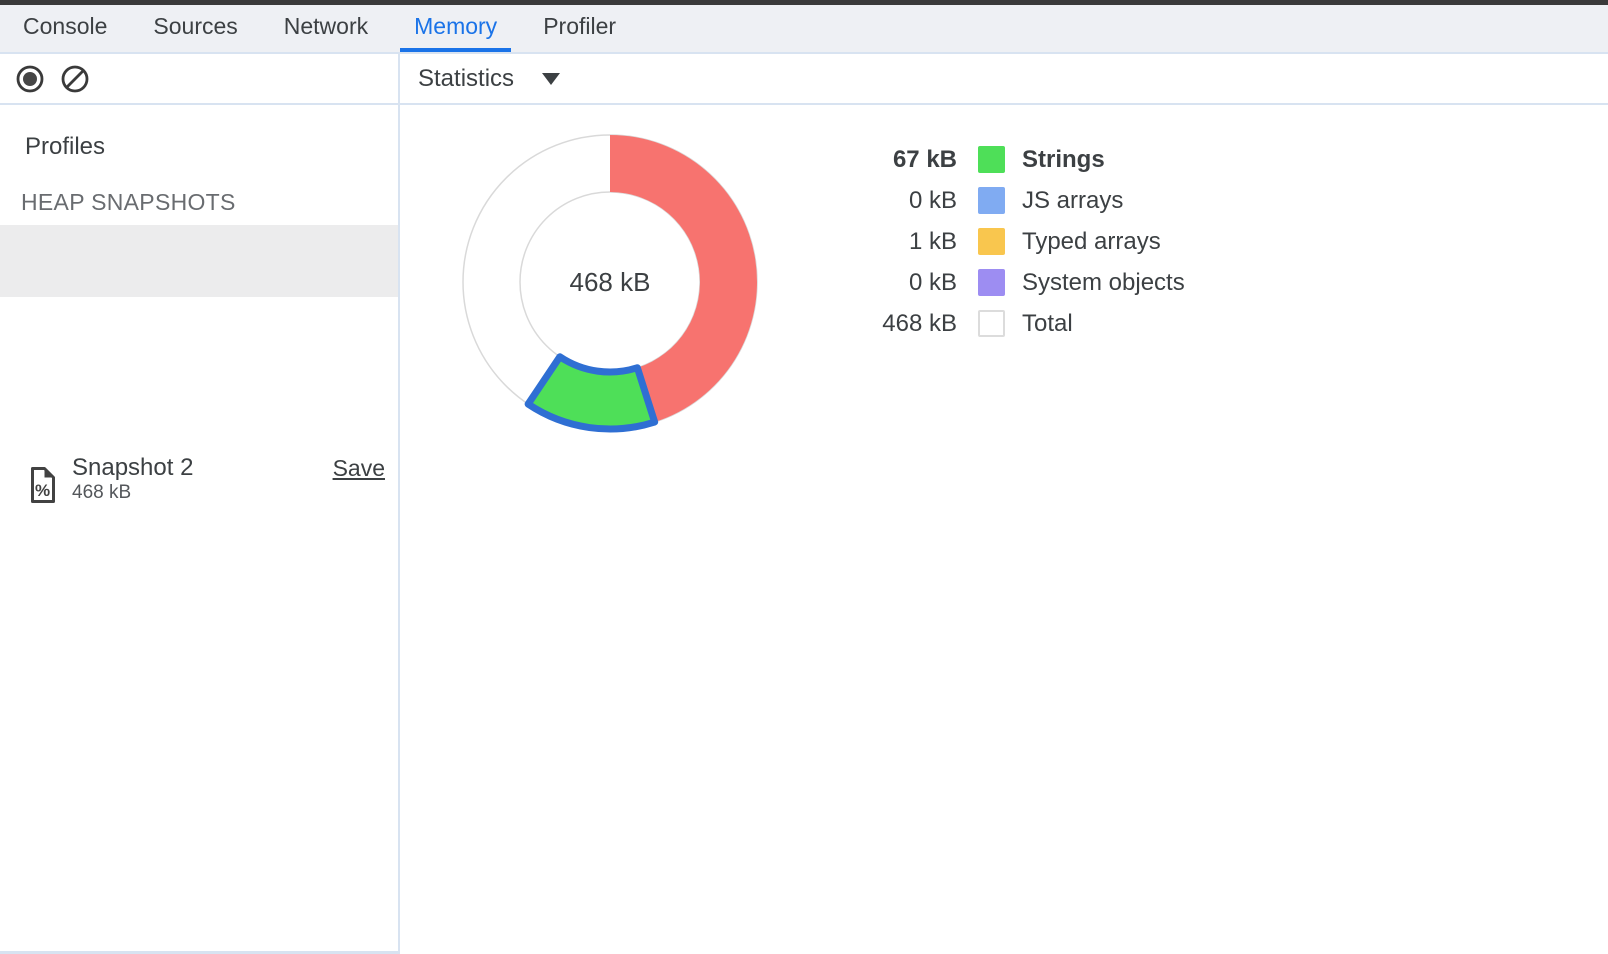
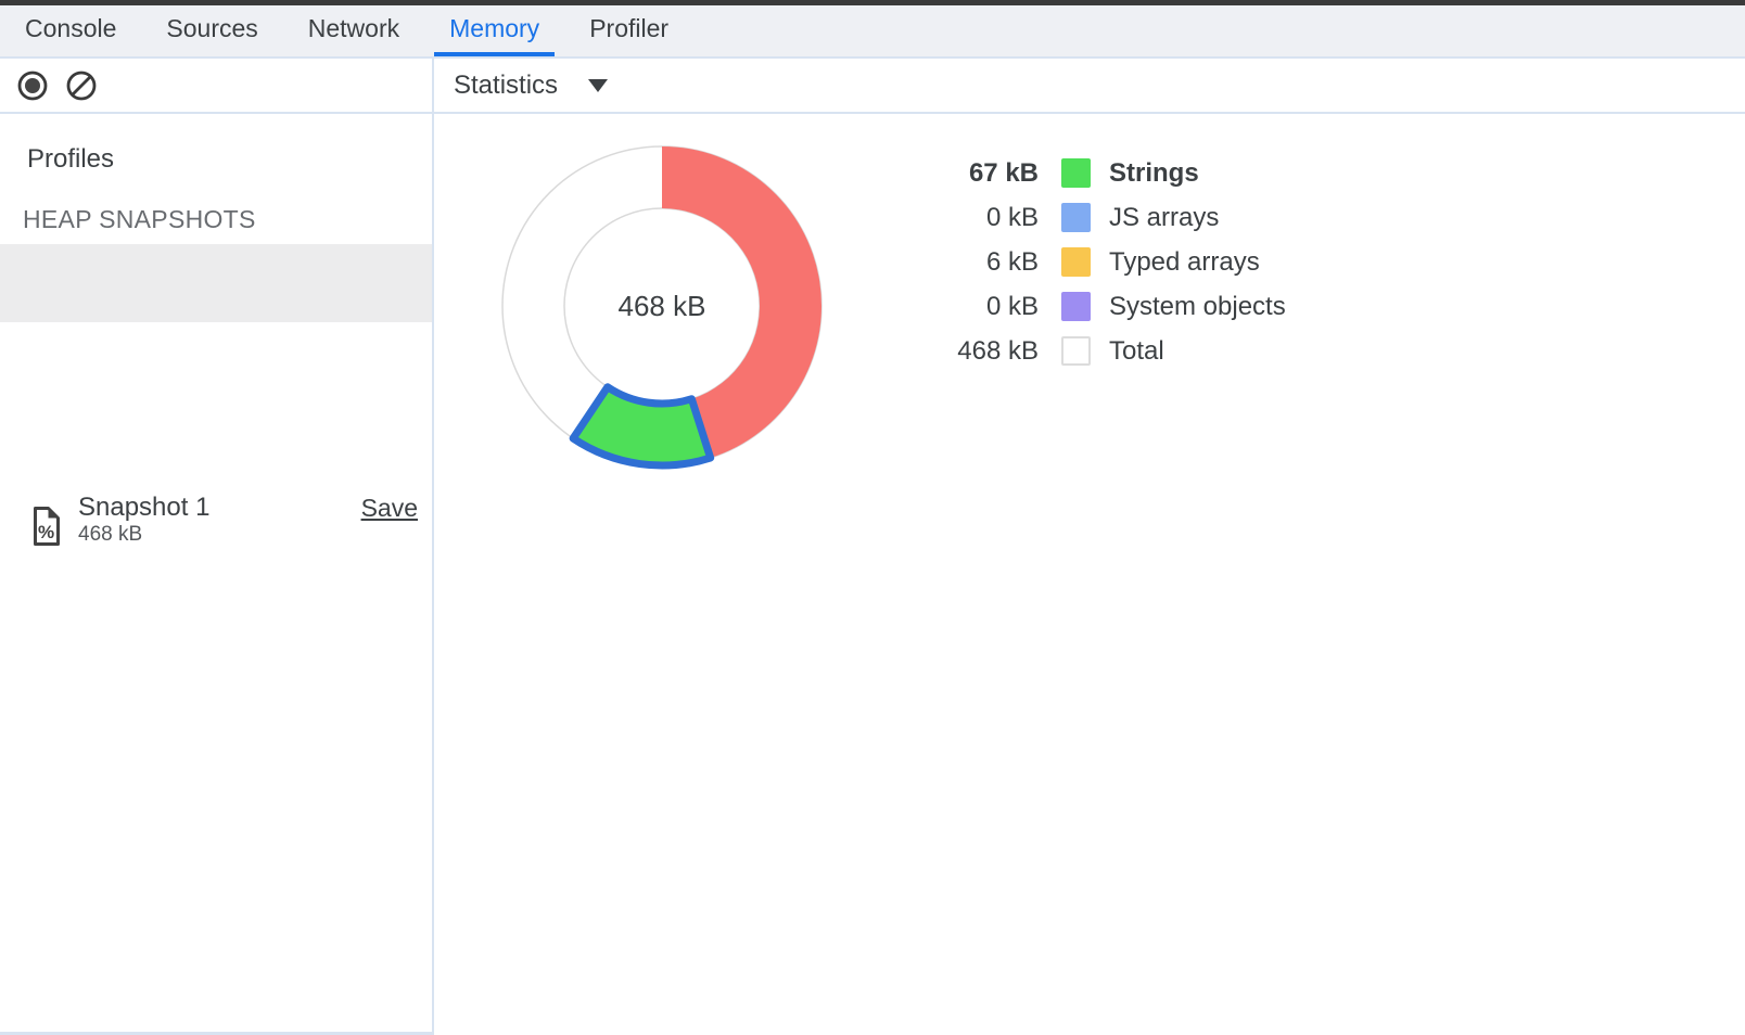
  Console
  Sources
  Network
  Memory
  Profiler
  Statistics
  Profiles
  HEAP SNAPSHOTS
  %
- Snapshot 2
+ Snapshot 1
  468 kB
  Save
  468 kB
  67 kB
  Strings
  0 kB
  JS arrays
- 1 kB
+ 6 kB
  Typed arrays
  0 kB
  System objects
  468 kB
  Total
